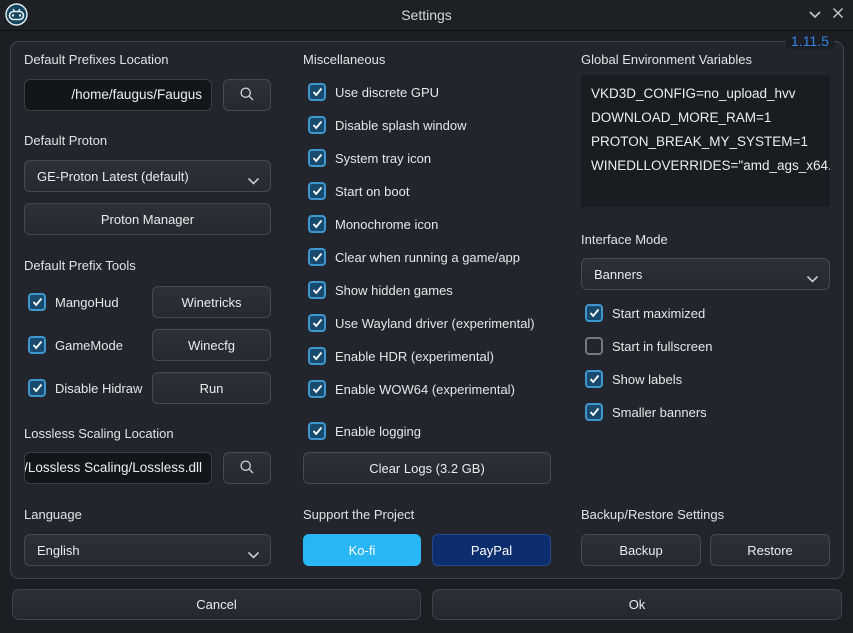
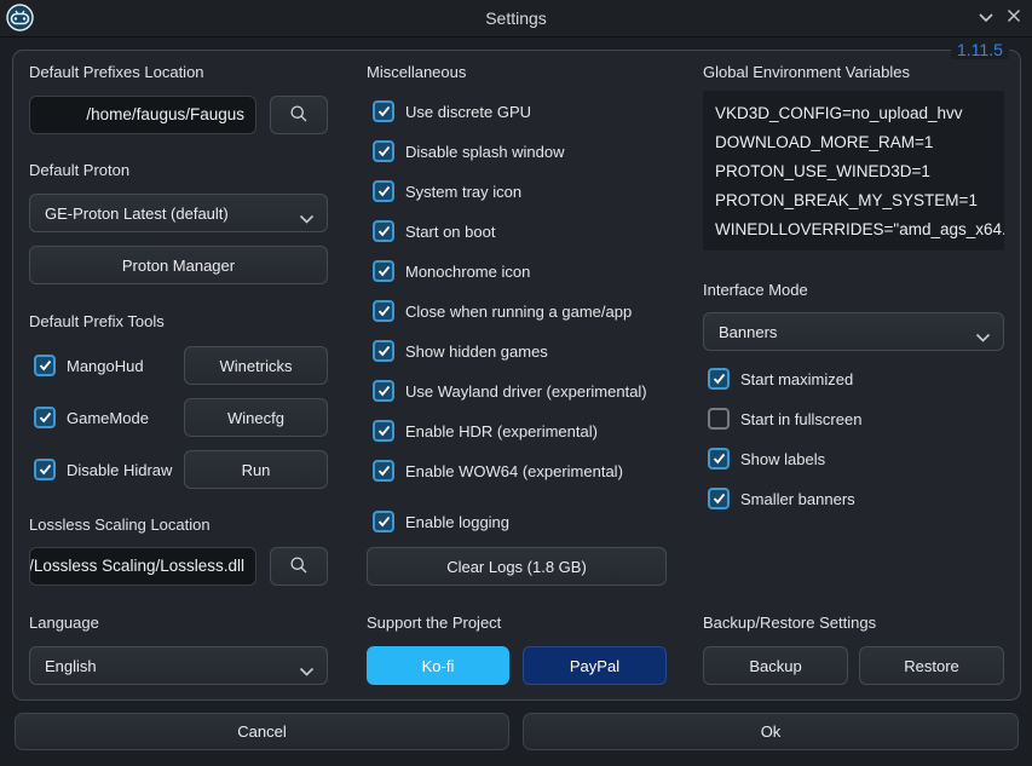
  Settings
  1.11.5
  Default Prefixes Location
  /home/faugus/Faugus
  Default Proton
  GE-Proton Latest (default)
  Proton Manager
  Default Prefix Tools
  MangoHud
  Winetricks
  GameMode
  Winecfg
  Disable Hidraw
  Run
  Lossless Scaling Location
  /Lossless Scaling/Lossless.dll
  Language
  English
  Miscellaneous
  Use discrete GPU
  Disable splash window
  System tray icon
  Start on boot
  Monochrome icon
- Clear when running a game/app
+ Close when running a game/app
  Show hidden games
  Use Wayland driver (experimental)
  Enable HDR (experimental)
  Enable WOW64 (experimental)
  Enable logging
- Clear Logs (3.2 GB)
+ Clear Logs (1.8 GB)
  Support the Project
  Ko-fi
  PayPal
  Global Environment Variables
  VKD3D_CONFIG=no_upload_hvv
  DOWNLOAD_MORE_RAM=1
+ PROTON_USE_WINED3D=1
  PROTON_BREAK_MY_SYSTEM=1
  WINEDLLOVERRIDES="amd_ags_x64.
  Interface Mode
  Banners
  Start maximized
  Start in fullscreen
  Show labels
  Smaller banners
  Backup/Restore Settings
  Backup
  Restore
  Cancel
  Ok
